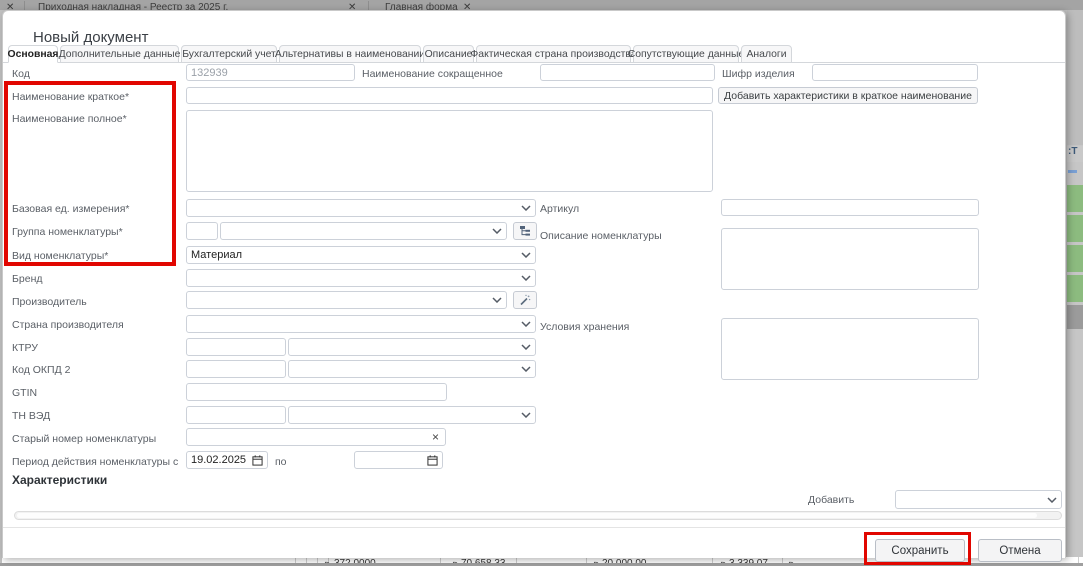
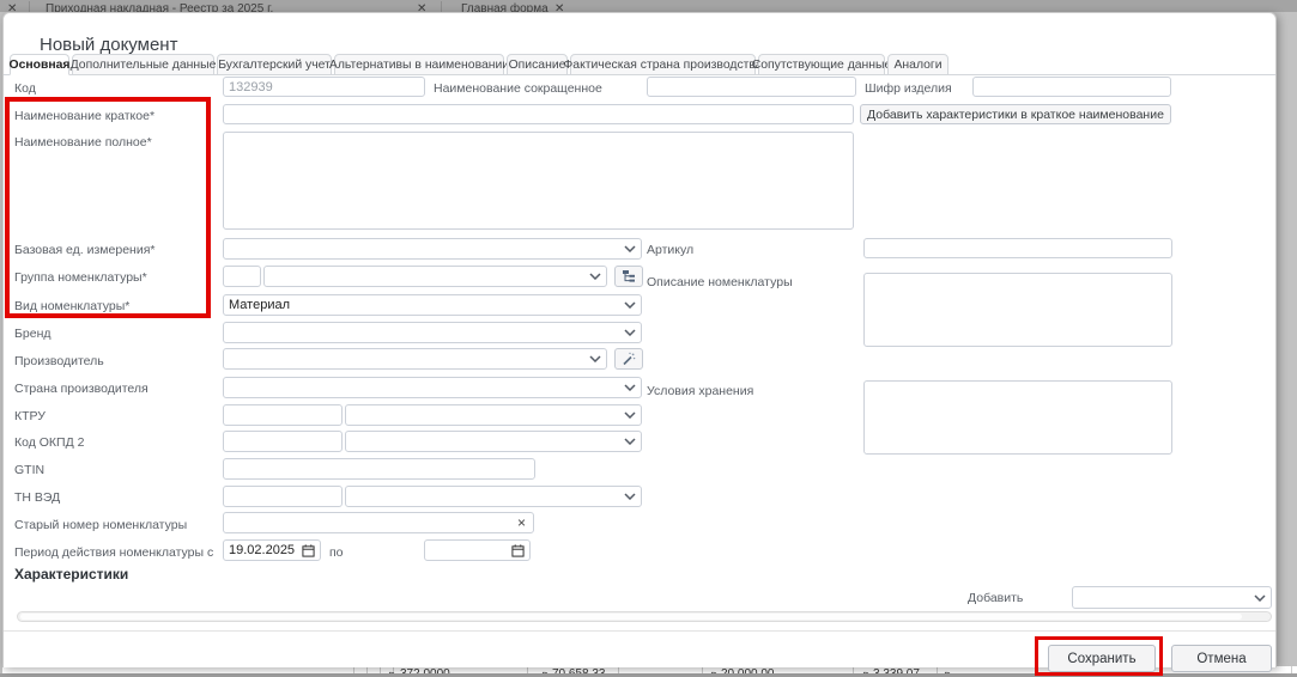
  ✕
  Приходная накладная - Реестр за 2025 г.
  ✕
  Главная форма
  ✕
- :Т
  Новый документ
  Основная
  Дополнительные данные
  Бухгалтерский учет
  Альтернативы в наименовани
  Описание
  Фактическая страна производств
  Сопутствующие данны
  Аналоги
  Код
  132939
  Наименование сокращенное
  Шифр изделия
  Наименование краткое*
  Добавить характеристики в краткое наименование
  Наименование полное*
  Базовая ед. измерения*
  Артикул
  Группа номенклатуры*
  Описание номенклатуры
  Вид номенклатуры*
  Материал
  Бренд
  Производитель
  Страна производителя
  Условия хранения
  КТРУ
  Код ОКПД 2
  GTIN
  ТН ВЭД
  Старый номер номенклатуры
  ×
  Период действия номенклатуры с
  19.02.2025
  по
  Характеристики
  Добавить
  Сохранить
  Отмена
